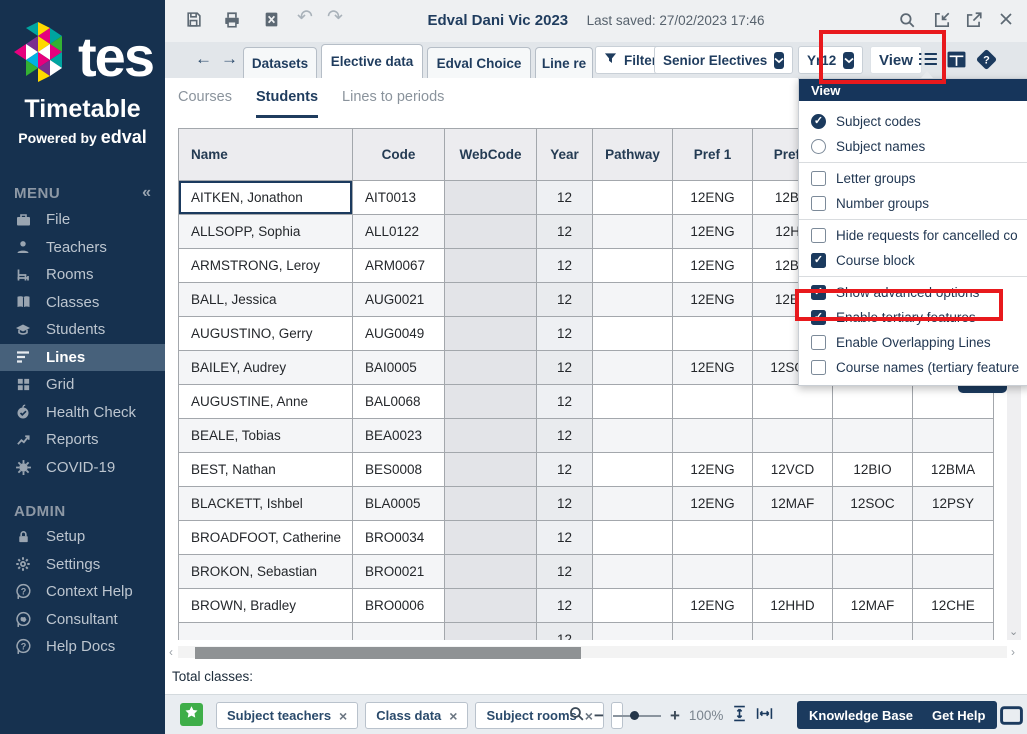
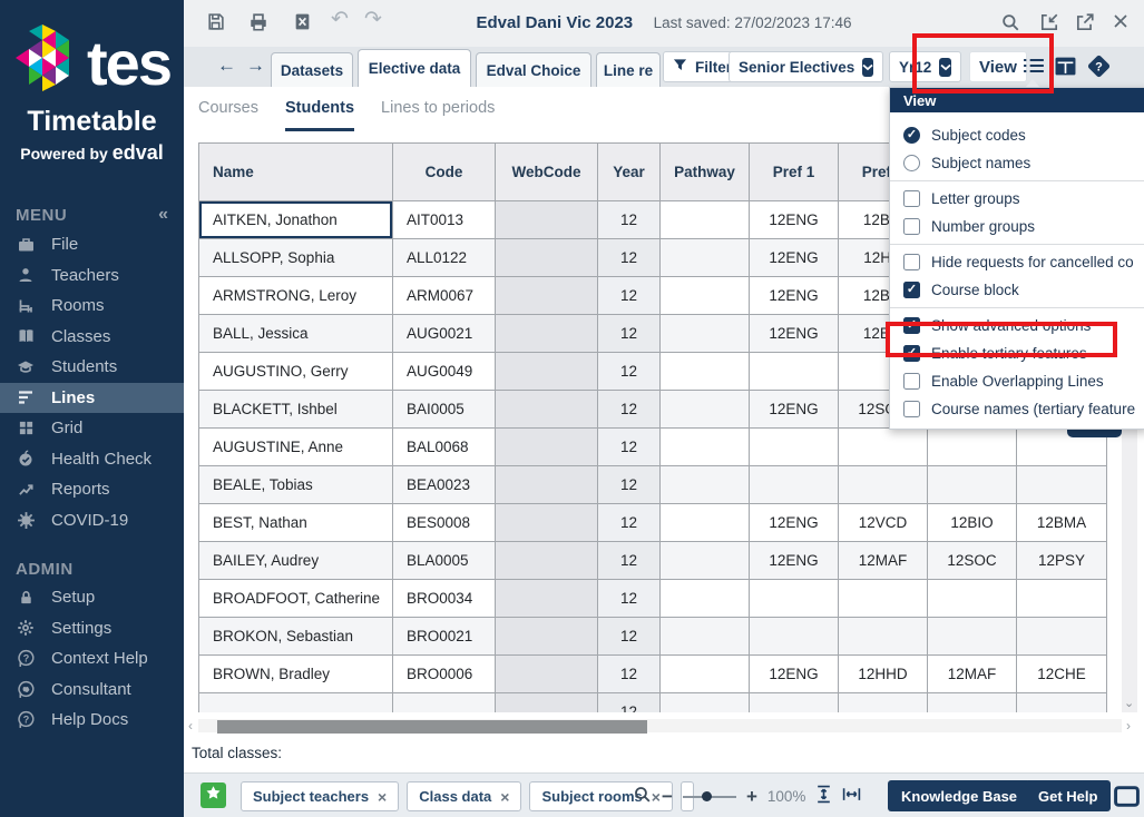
  tes
  Timetable
  Powered by edval
  MENU
  «
  File
  Teachers
  Rooms
  Classes
  Students
  Lines
  Grid
  Health Check
  Reports
  COVID-19
  ADMIN
  Setup
  Settings
  ?
  Context Help
  Consultant
  ?
  Help Docs
  ↶
  ↷
  Edval Dani Vic 2023 Last saved: 27/02/2023 17:46
  ←
  →
  Datasets
  Elective data
  Edval Choice
  Line re
  Filte
  Senior Electives
  Yr12
  View
  ?
  Courses
  Students
  Lines to periods
  Name	Code	WebCode	Year	Pathway	Pref 1	Pre
  AITKEN, Jonathon	AIT0013		12		12ENG	12B
  ALLSOPP, Sophia	ALL0122		12		12ENG	12H
  ARMSTRONG, Leroy	ARM0067		12		12ENG	12B
  BALL, Jessica	AUG0021		12		12ENG	12B
  AUGUSTINO, Gerry	AUG0049		12
- BAILEY, Audrey	BAI0005		12		12ENG	12S
+ BLACKETT, Ishbel	BAI0005		12		12ENG	12S
  AUGUSTINE, Anne	BAL0068		12
  BEALE, Tobias	BEA0023		12
  BEST, Nathan	BES0008		12		12ENG	12VCD	12BIO	12BMA
- BLACKETT, Ishbel	BLA0005		12		12ENG	12MAF	12SOC	12PSY
+ BAILEY, Audrey	BLA0005		12		12ENG	12MAF	12SOC	12PSY
  BROADFOOT, Catherine	BRO0034		12
  BROKON, Sebastian	BRO0021		12
  BROWN, Bradley	BRO0006		12		12ENG	12HHD	12MAF	12CHE
  			12
  ⌄
  ‹
  ›
  Total classes:
  Subject teachers
  ×
  Class data
  ×
  Subject room
  ×
  −
  +
  100%
  Knowledge Base
  Get Help
  View
  Subject codes
  Subject names
  Letter groups
  Number groups
  Hide requests for cancelled co
  Course block
  Show advanced options
  Enable tertiary features
  Enable Overlapping Lines
  Course names (tertiary feature
